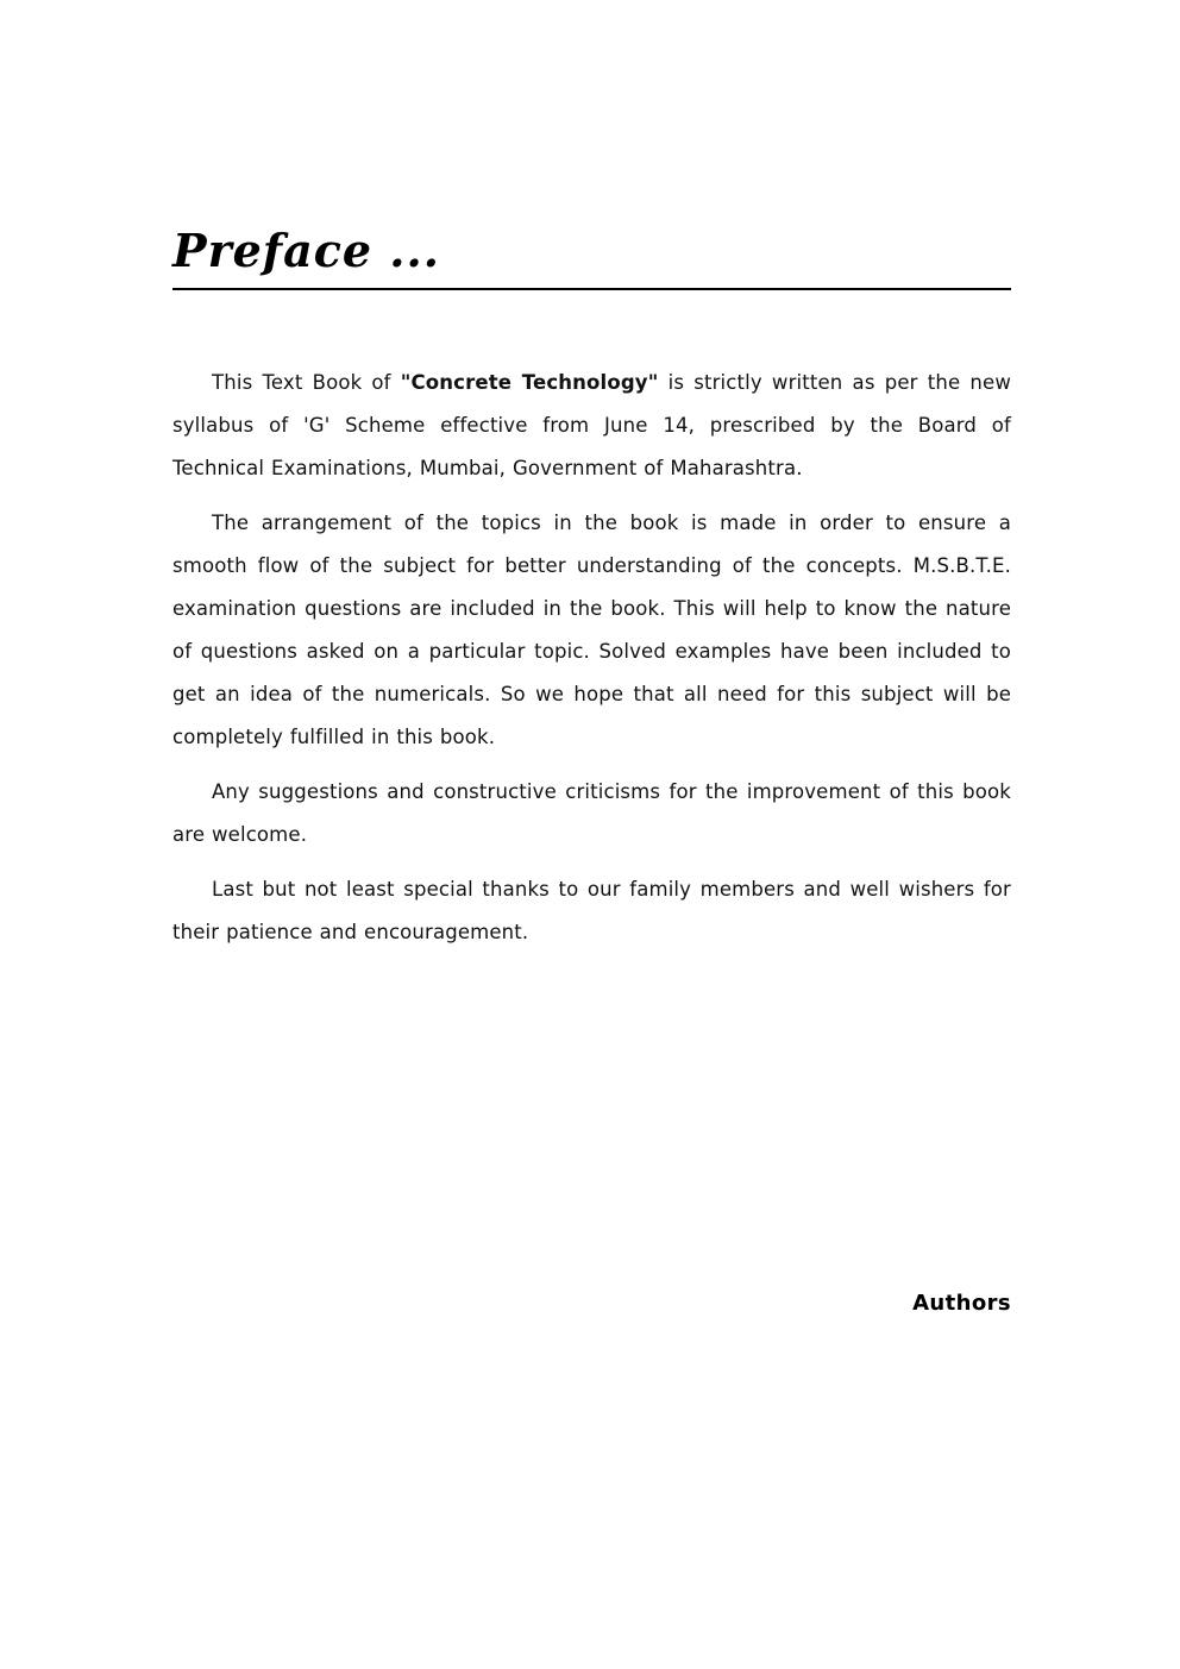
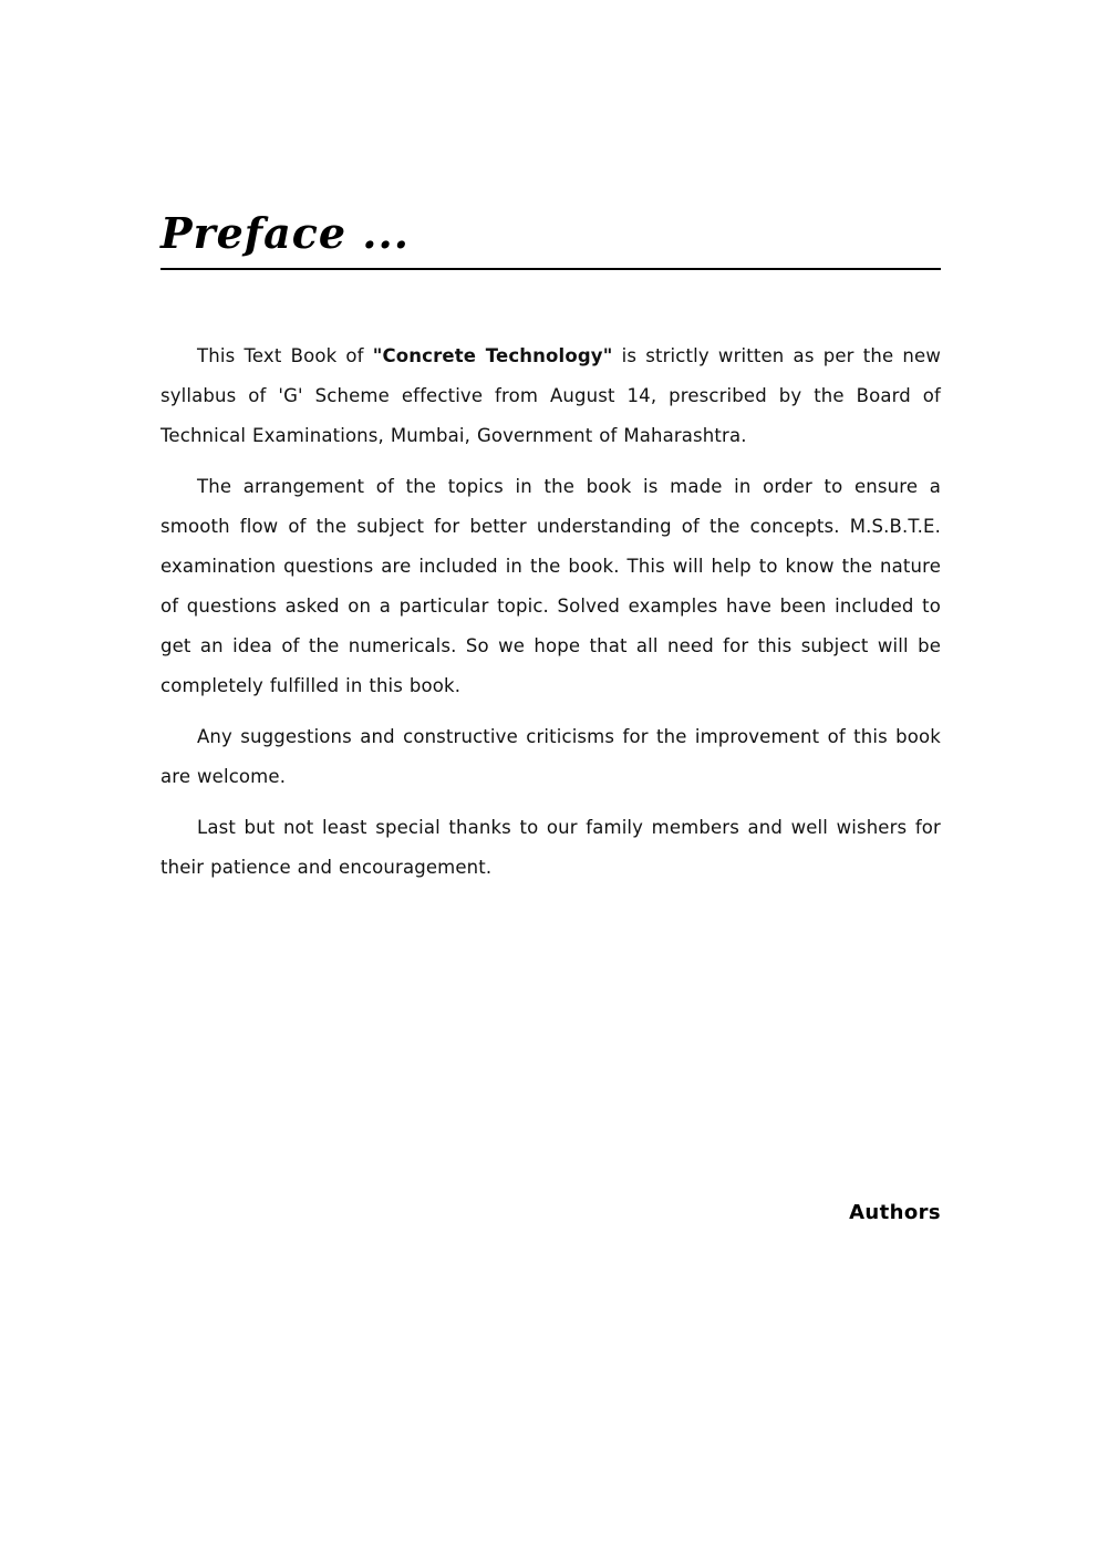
  Preface ...
- This Text Book of "Concrete Technology" is strictly written as per the new syllabus of 'G' Scheme effective from June 14, prescribed by the Board of Technical Examinations, Mumbai, Government of Maharashtra.
+ This Text Book of "Concrete Technology" is strictly written as per the new syllabus of 'G' Scheme effective from August 14, prescribed by the Board of Technical Examinations, Mumbai, Government of Maharashtra.
  The arrangement of the topics in the book is made in order to ensure a smooth flow of the subject for better understanding of the concepts. M.S.B.T.E. examination questions are included in the book. This will help to know the nature of questions asked on a particular topic. Solved examples have been included to get an idea of the numericals. So we hope that all need for this subject will be completely fulfilled in this book.
  Any suggestions and constructive criticisms for the improvement of this book are welcome.
  Last but not least special thanks to our family members and well wishers for their patience and encouragement.
  Authors
